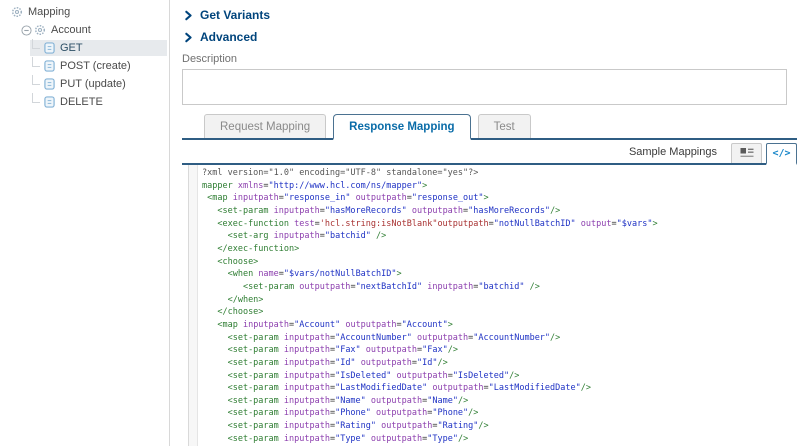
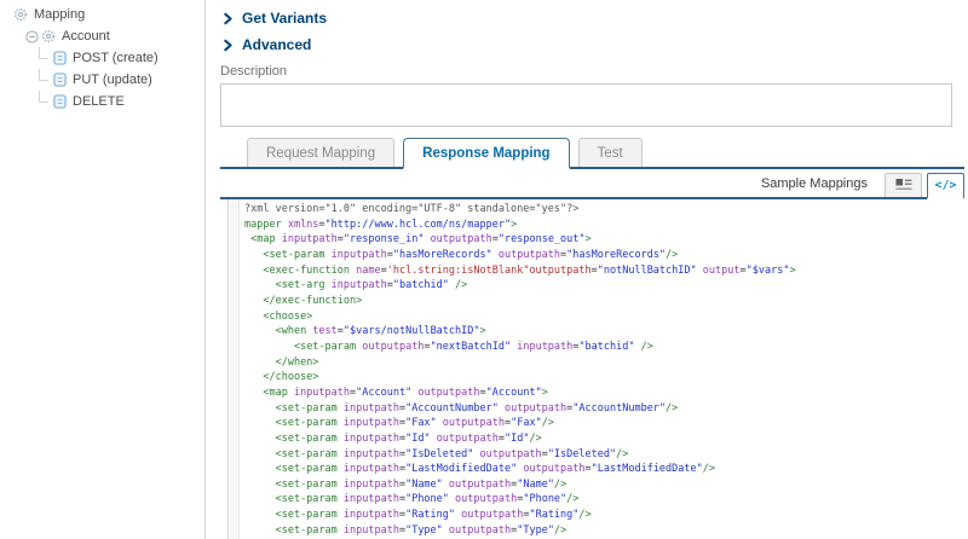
  Mapping
  Account
- GET
  POST (create)
  PUT (update)
  DELETE
  Get Variants
  Advanced
  Description
  Request Mapping
  Response Mapping
  Test
  Sample Mappings
  </>
  ?xml version="1.0" encoding="UTF-8" standalone="yes"?>
  mapper xmlns="http://www.hcl.com/ns/mapper">
  <map inputpath="response_in" outputpath="response_out">
  <set-param inputpath="hasMoreRecords" outputpath="hasMoreRecords"/>
- <exec-function test='hcl.string:isNotBlank"outputpath="notNullBatchID" output="$vars">
+ <exec-function name='hcl.string:isNotBlank"outputpath="notNullBatchID" output="$vars">
  <set-arg inputpath="batchid" />
  </exec-function>
  <choose>
- <when name="$vars/notNullBatchID">
+ <when test="$vars/notNullBatchID">
  <set-param outputpath="nextBatchId" inputpath="batchid" />
  </when>
  </choose>
  <map inputpath="Account" outputpath="Account">
  <set-param inputpath="AccountNumber" outputpath="AccountNumber"/>
  <set-param inputpath="Fax" outputpath="Fax"/>
  <set-param inputpath="Id" outputpath="Id"/>
  <set-param inputpath="IsDeleted" outputpath="IsDeleted"/>
  <set-param inputpath="LastModifiedDate" outputpath="LastModifiedDate"/>
  <set-param inputpath="Name" outputpath="Name"/>
  <set-param inputpath="Phone" outputpath="Phone"/>
  <set-param inputpath="Rating" outputpath="Rating"/>
  <set-param inputpath="Type" outputpath="Type"/>
